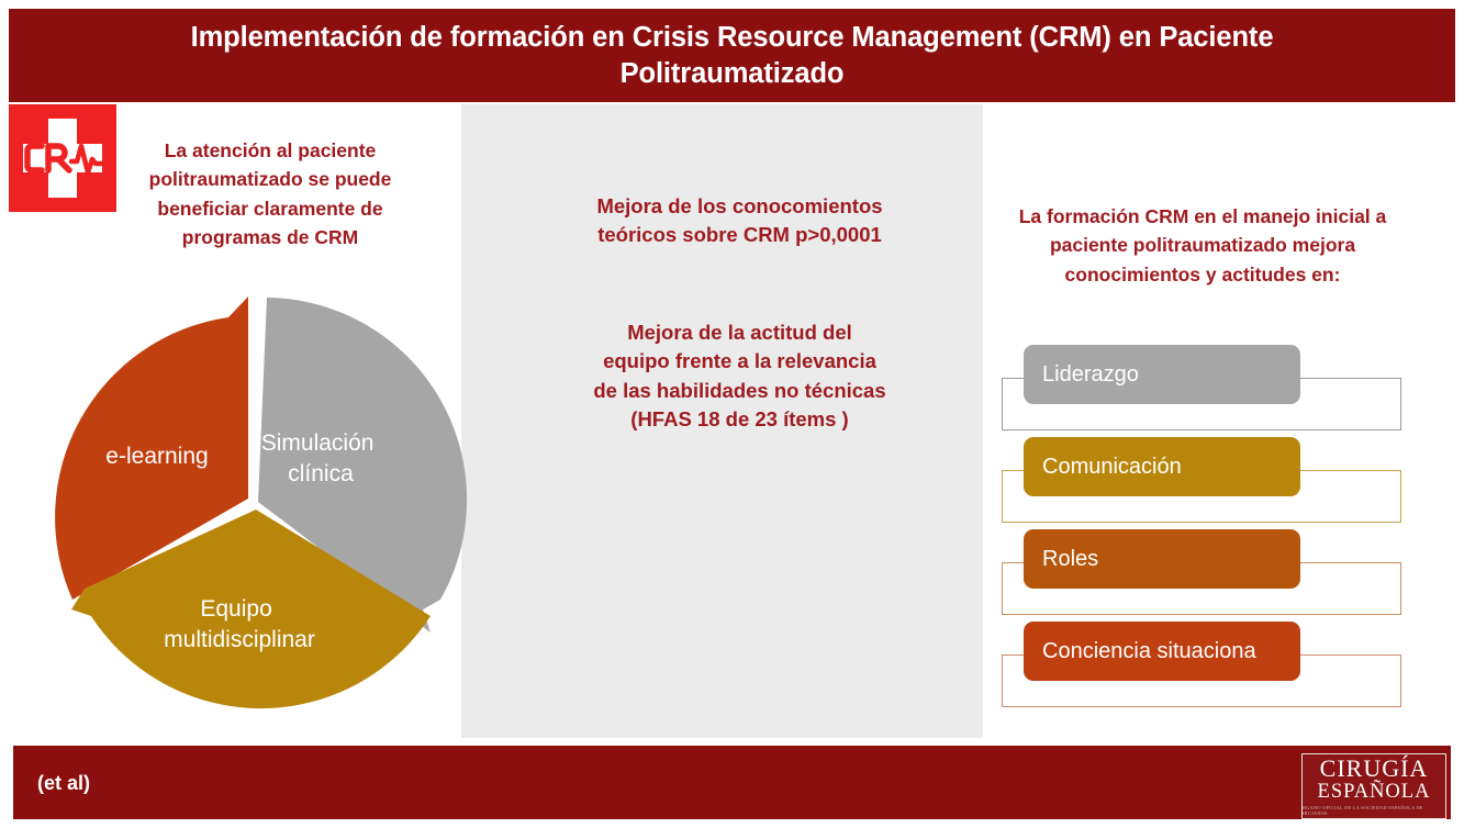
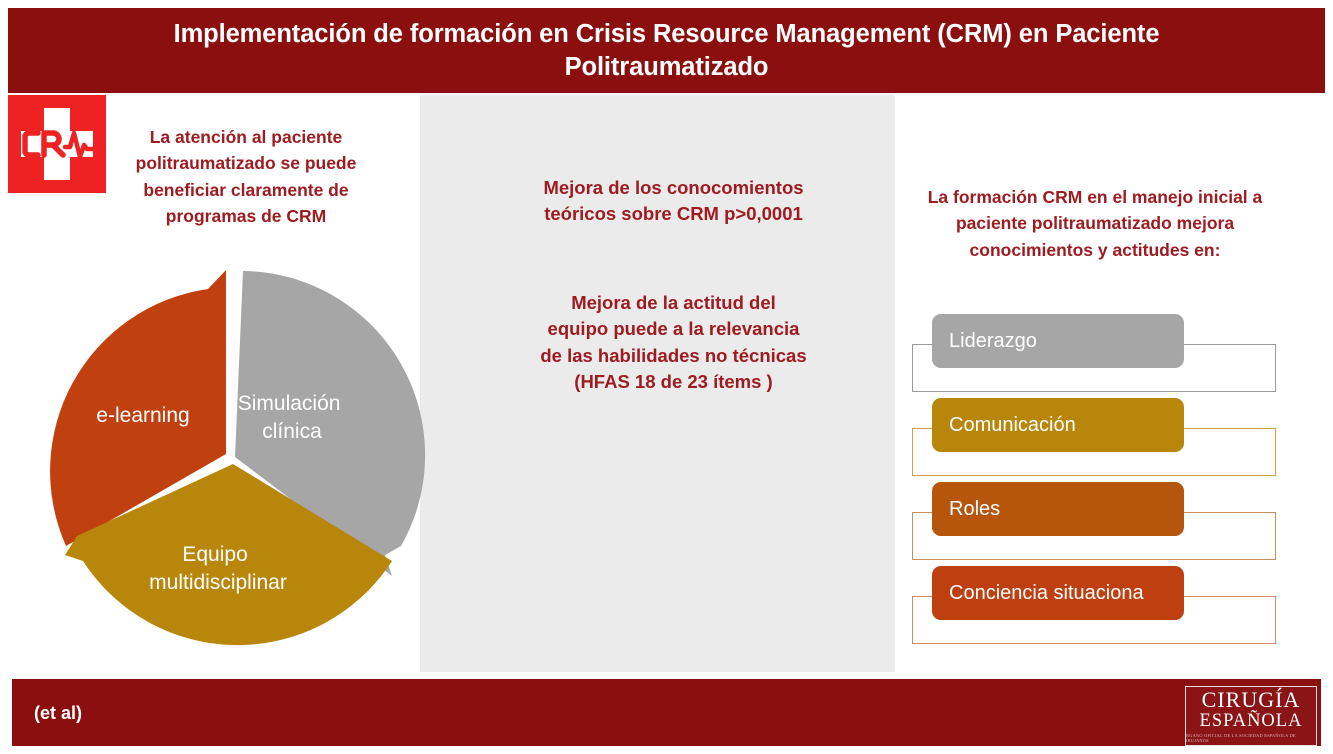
  Implementación de formación en Crisis Resource Management (CRM) en Paciente Politraumatizado
  La atención al paciente politraumatizado se puede beneficiar claramente de programas de CRM
  e-learning
  Simulación clínica
  Equipo multidisciplinar
  Mejora de los conocomientos
  teóricos sobre CRM p>0,0001
  Mejora de la actitud del
- equipo frente a la relevancia
+ equipo puede a la relevancia
  de las habilidades no técnicas
  (HFAS 18 de 23 ítems )
  La formación CRM en el manejo inicial a paciente politraumatizado mejora conocimientos y actitudes en:
  Liderazgo
  Comunicación
  Roles
  Conciencia situaciona
  (et al)
  CIRUGÍA
  ESPAÑOLA
